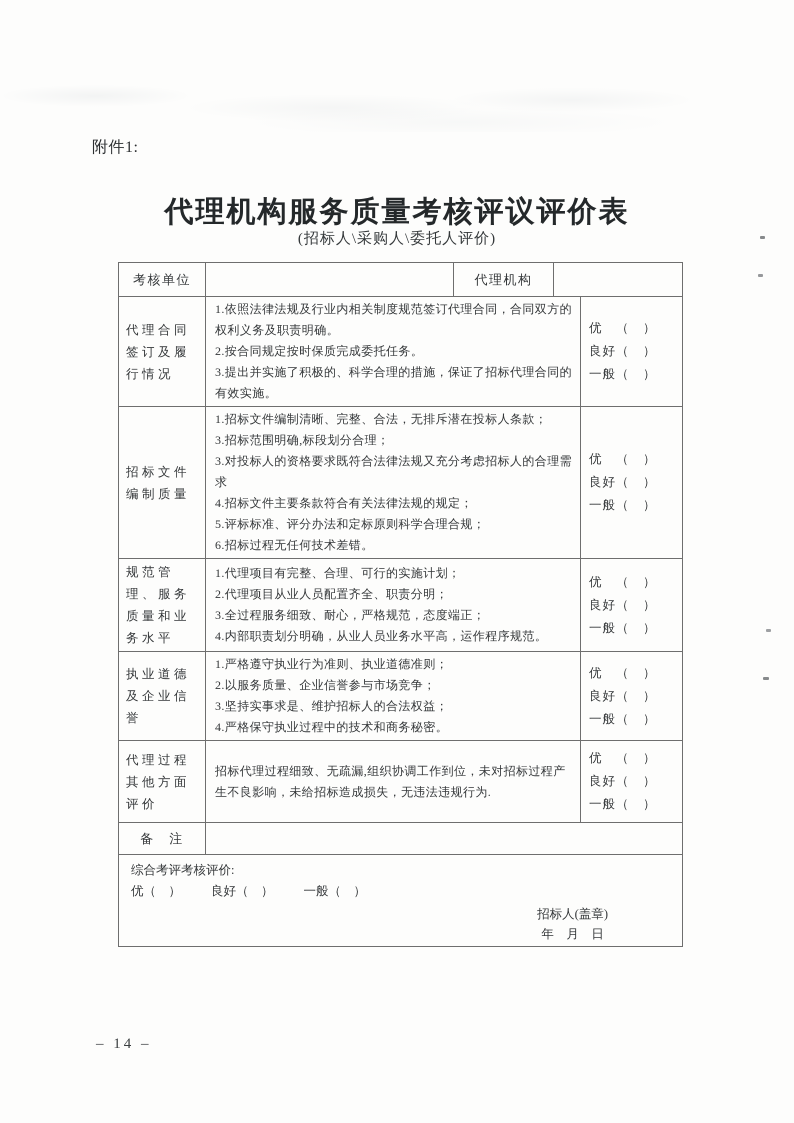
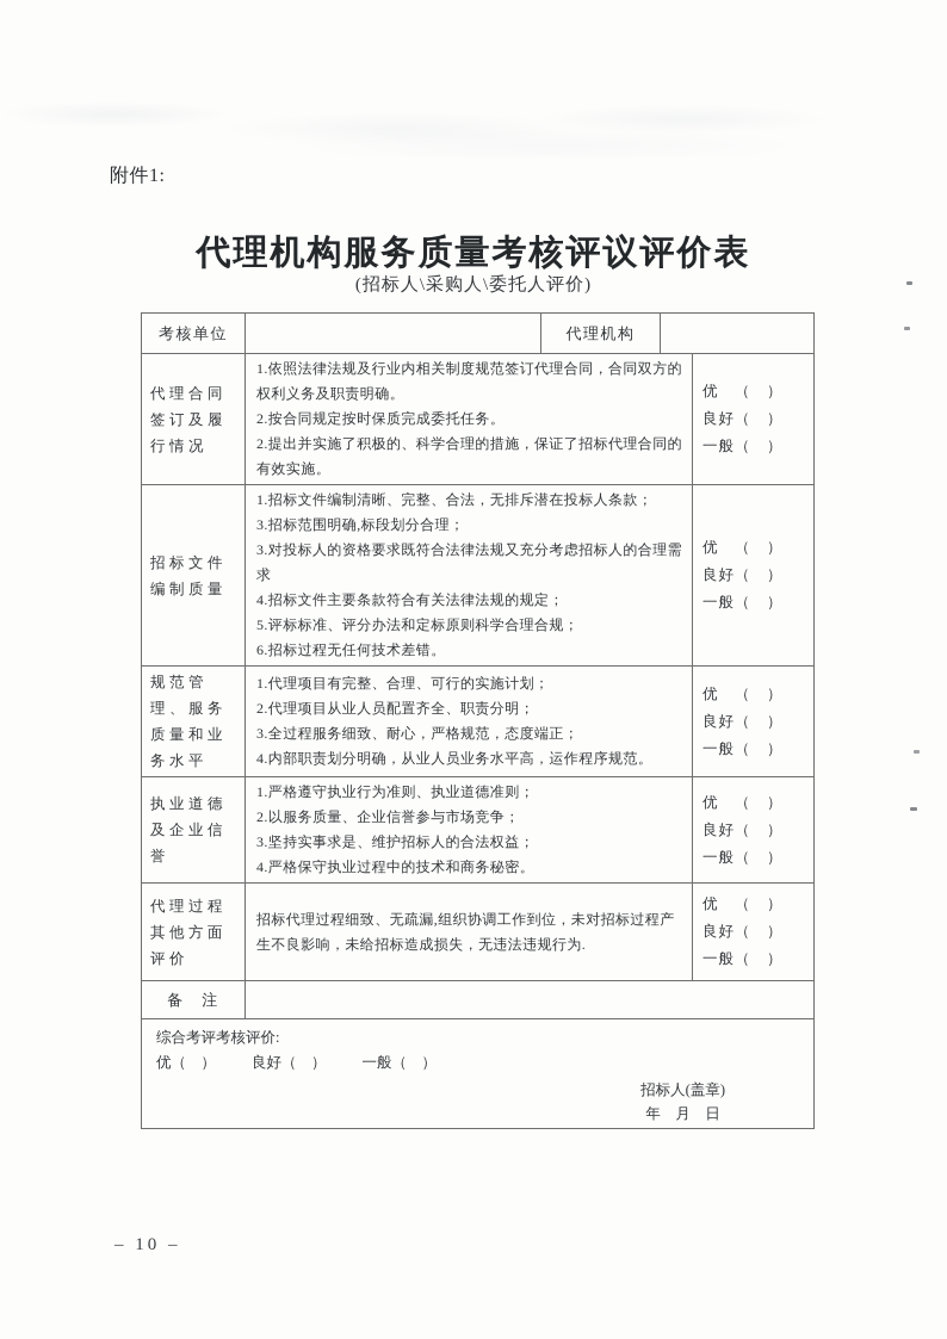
  附件1:
  代理机构服务质量考核评议评价表
  (招标人\采购人\委托人评价)
  考核单位		代理机构
- 代理合同签订及履行情况	1.依照法律法规及行业内相关制度规范签订代理合同，合同双方的权利义务及职责明确。 2.按合同规定按时保质完成委托任务。 3.提出并实施了积极的、科学合理的措施，保证了招标代理合同的有效实施。	优 （ ） 良好（ ） 一般（ ）
+ 代理合同签订及履行情况	1.依照法律法规及行业内相关制度规范签订代理合同，合同双方的权利义务及职责明确。 2.按合同规定按时保质完成委托任务。 2.提出并实施了积极的、科学合理的措施，保证了招标代理合同的有效实施。	优 （ ） 良好（ ） 一般（ ）
  招标文件编制质量	1.招标文件编制清晰、完整、合法，无排斥潜在投标人条款； 3.招标范围明确,标段划分合理； 3.对投标人的资格要求既符合法律法规又充分考虑招标人的合理需求 4.招标文件主要条款符合有关法律法规的规定； 5.评标标准、评分办法和定标原则科学合理合规； 6.招标过程无任何技术差错。	优 （ ） 良好（ ） 一般（ ）
  规范管理、服务质量和业务水平	1.代理项目有完整、合理、可行的实施计划； 2.代理项目从业人员配置齐全、职责分明； 3.全过程服务细致、耐心，严格规范，态度端正； 4.内部职责划分明确，从业人员业务水平高，运作程序规范。	优 （ ） 良好（ ） 一般（ ）
  执业道德及企业信誉	1.严格遵守执业行为准则、执业道德准则； 2.以服务质量、企业信誉参与市场竞争； 3.坚持实事求是、维护招标人的合法权益； 4.严格保守执业过程中的技术和商务秘密。	优 （ ） 良好（ ） 一般（ ）
  代理过程其他方面评价	招标代理过程细致、无疏漏,组织协调工作到位，未对招标过程产生不良影响，未给招标造成损失，无违法违规行为.	优 （ ） 良好（ ） 一般（ ）
  备 注
  综合考评考核评价: 优（ ） 良好（ ） 一般（ ） 招标人(盖章) 年 月 日
- – 14 –
+ – 10 –
